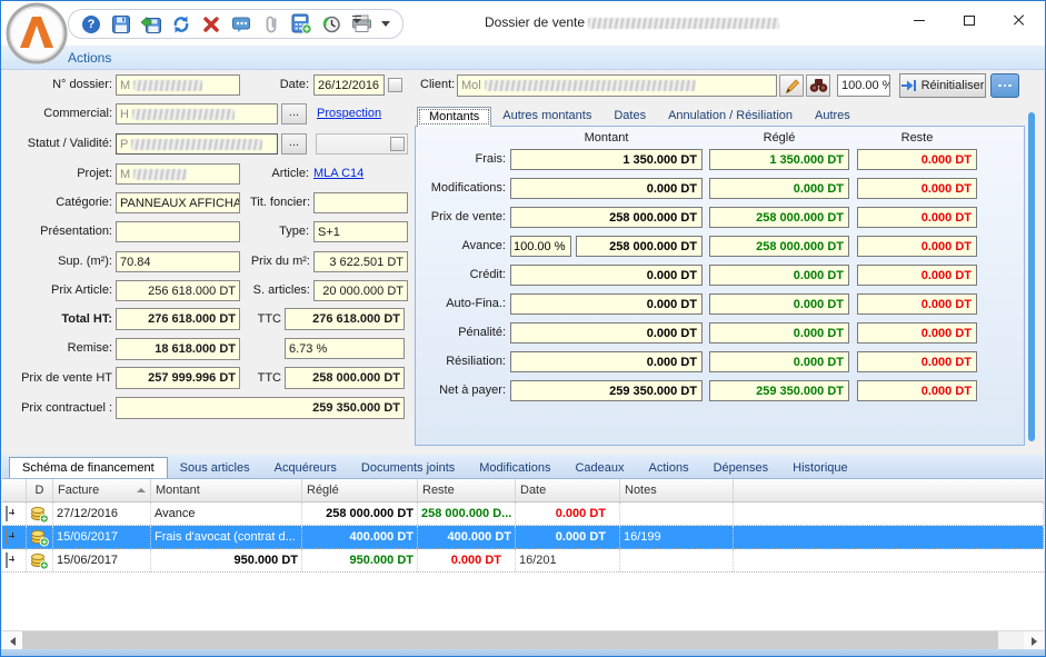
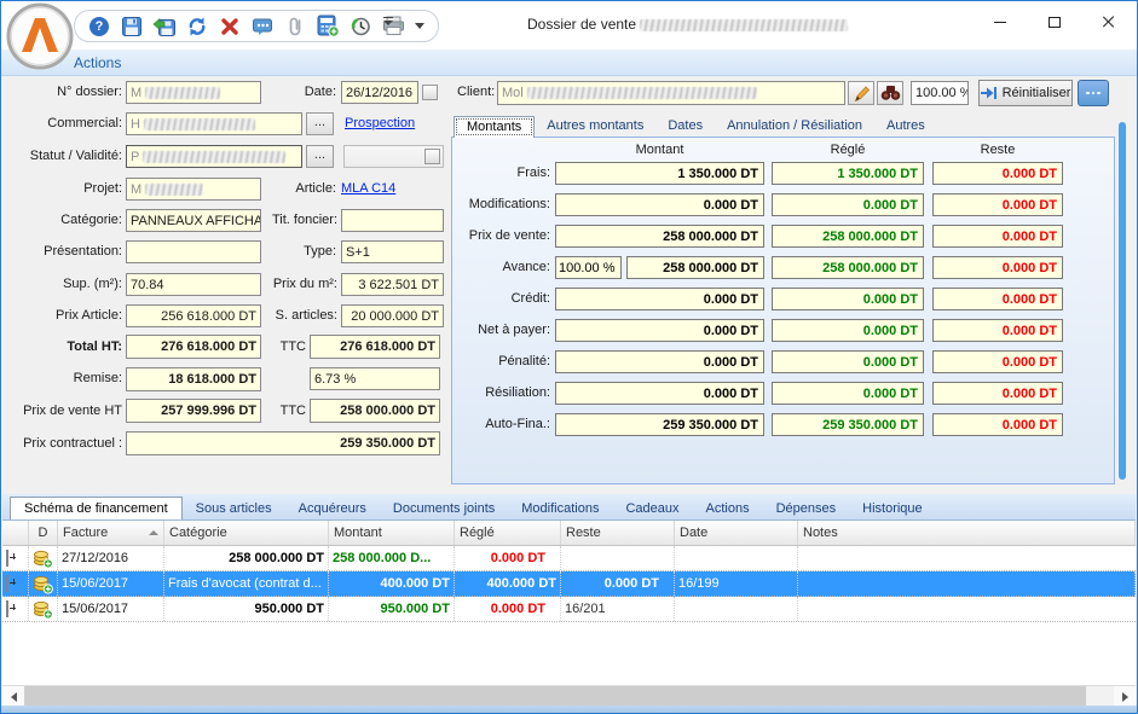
  ?
  Dossier de vente
  Actions
  N° dossier:
  M
  Date:
  26/12/2016
  Commercial:
  H
  ...
  Prospection
  Statut / Validité:
  P
  ...
  Projet:
  M
  Article:
  MLA C14
  Catégorie:
  PANNEAUX AFFICHA
  Tit. foncier:
  Présentation:
  Type:
  S+1
  Sup. (m²):
  70.84
  Prix du m²:
  3 622.501 DT
  Prix Article:
  256 618.000 DT
  S. articles:
  20 000.000 DT
  Total HT:
  276 618.000 DT
  TTC
  276 618.000 DT
  Remise:
  18 618.000 DT
  6.73 %
  Prix de vente HT
  257 999.996 DT
  TTC
  258 000.000 DT
  Prix contractuel :
  259 350.000 DT
  Client:
  Mol
  100.00 %
  Réinitialiser
  Montants
  Autres montants
  Dates
  Annulation / Résiliation
  Autres
  Montant
  Réglé
  Reste
  Frais:
  1 350.000 DT
  1 350.000 DT
  0.000 DT
  Modifications:
  0.000 DT
  0.000 DT
  0.000 DT
  Prix de vente:
  258 000.000 DT
  258 000.000 DT
  0.000 DT
  Avance:
  100.00 %
  258 000.000 DT
  258 000.000 DT
  0.000 DT
  Crédit:
  0.000 DT
  0.000 DT
  0.000 DT
- Auto-Fina.:
+ Net à payer:
  0.000 DT
  0.000 DT
  0.000 DT
  Pénalité:
  0.000 DT
  0.000 DT
  0.000 DT
  Résiliation:
  0.000 DT
  0.000 DT
  0.000 DT
- Net à payer:
+ Auto-Fina.:
  259 350.000 DT
  259 350.000 DT
  0.000 DT
  Schéma de financement
  Sous articles
  Acquéreurs
  Documents joints
  Modifications
  Cadeaux
  Actions
  Dépenses
  Historique
  D
  Facture
+ Catégorie
  Montant
  Réglé
  Reste
  Date
  Notes
  27/12/2016
- Avance
  258 000.000 DT
  258 000.000 D...
  0.000 DT
  15/06/2017
  Frais d'avocat (contrat d...
  400.000 DT
  400.000 DT
  0.000 DT
  16/199
  15/06/2017
  950.000 DT
  950.000 DT
  0.000 DT
  16/201
